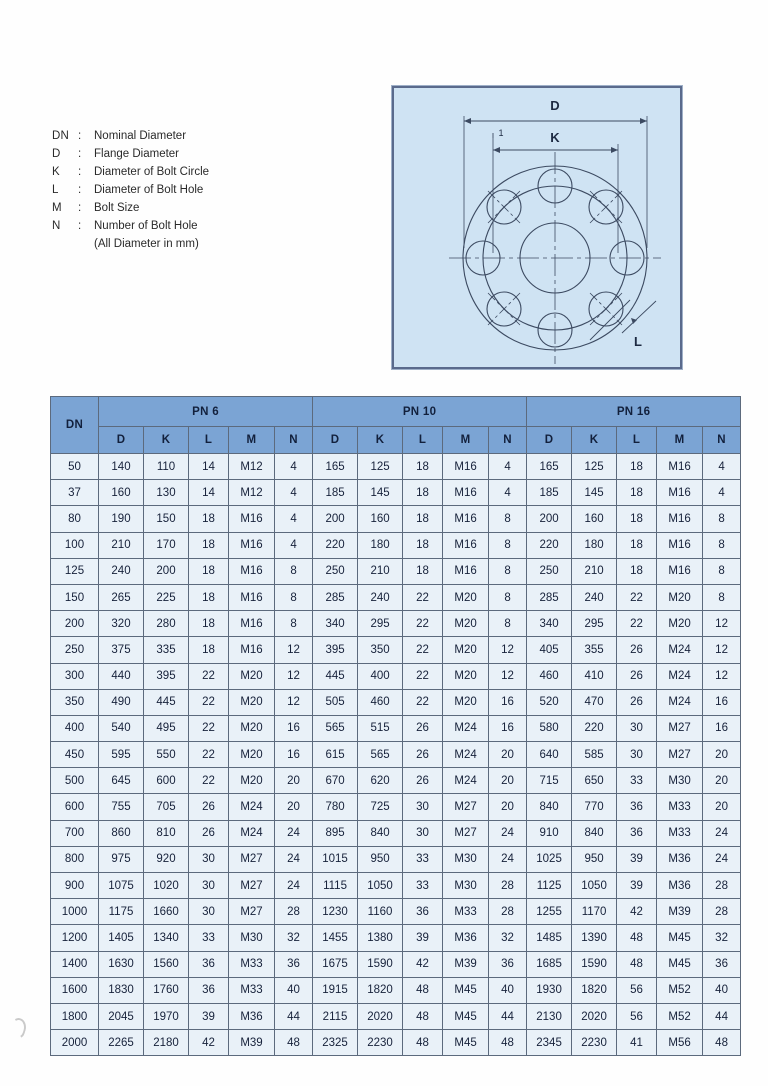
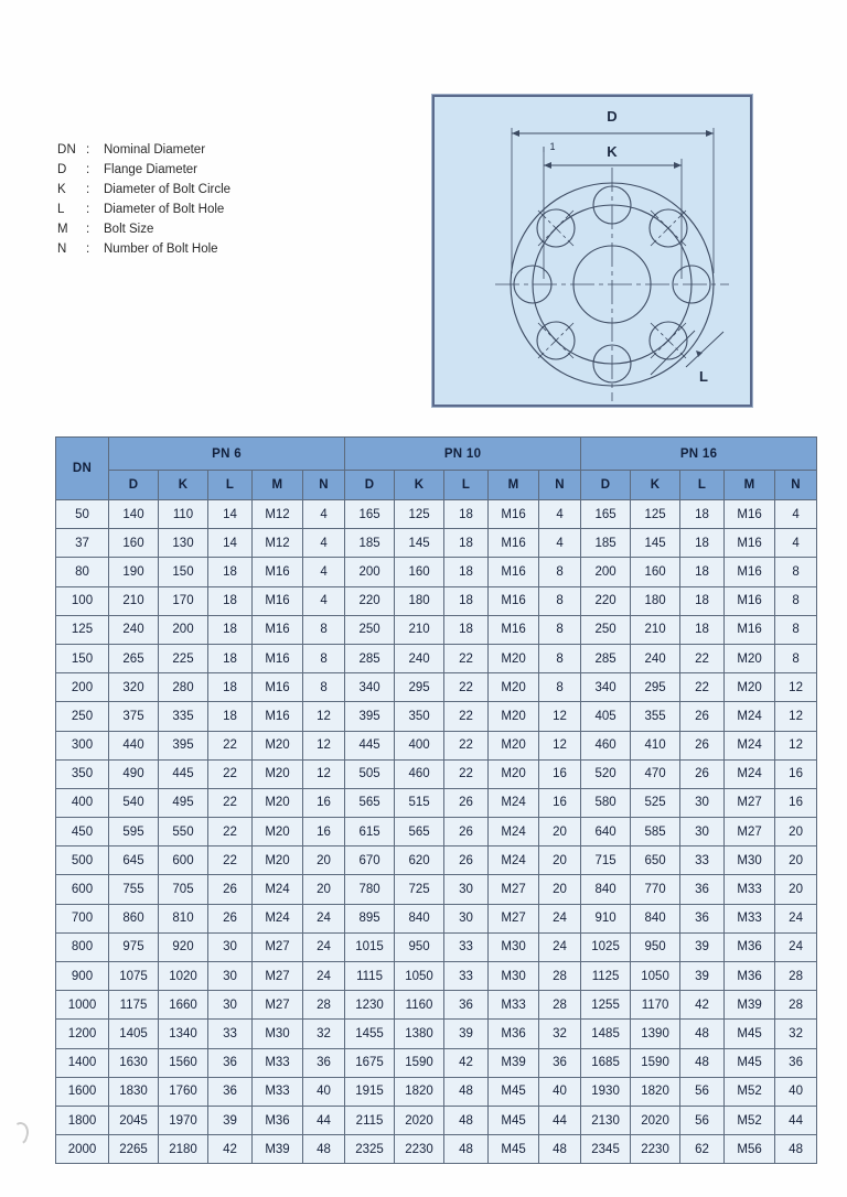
  DN
  :
  Nominal Diameter
  D
  :
  Flange Diameter
  K
  :
  Diameter of Bolt Circle
  L
  :
  Diameter of Bolt Hole
  M
  :
  Bolt Size
  N
  :
  Number of Bolt Hole
- (All Diameter in mm)
  D
  K
  1
  L
  DN	PN 6	PN 10	PN 16
  D	K	L	M	N	D	K	L	M	N	D	K	L	M	N
  50	140	110	14	M12	4	165	125	18	M16	4	165	125	18	M16	4
  37	160	130	14	M12	4	185	145	18	M16	4	185	145	18	M16	4
  80	190	150	18	M16	4	200	160	18	M16	8	200	160	18	M16	8
  100	210	170	18	M16	4	220	180	18	M16	8	220	180	18	M16	8
  125	240	200	18	M16	8	250	210	18	M16	8	250	210	18	M16	8
  150	265	225	18	M16	8	285	240	22	M20	8	285	240	22	M20	8
  200	320	280	18	M16	8	340	295	22	M20	8	340	295	22	M20	12
  250	375	335	18	M16	12	395	350	22	M20	12	405	355	26	M24	12
  300	440	395	22	M20	12	445	400	22	M20	12	460	410	26	M24	12
  350	490	445	22	M20	12	505	460	22	M20	16	520	470	26	M24	16
- 400	540	495	22	M20	16	565	515	26	M24	16	580	220	30	M27	16
+ 400	540	495	22	M20	16	565	515	26	M24	16	580	525	30	M27	16
  450	595	550	22	M20	16	615	565	26	M24	20	640	585	30	M27	20
  500	645	600	22	M20	20	670	620	26	M24	20	715	650	33	M30	20
  600	755	705	26	M24	20	780	725	30	M27	20	840	770	36	M33	20
  700	860	810	26	M24	24	895	840	30	M27	24	910	840	36	M33	24
  800	975	920	30	M27	24	1015	950	33	M30	24	1025	950	39	M36	24
  900	1075	1020	30	M27	24	1115	1050	33	M30	28	1125	1050	39	M36	28
  1000	1175	1660	30	M27	28	1230	1160	36	M33	28	1255	1170	42	M39	28
  1200	1405	1340	33	M30	32	1455	1380	39	M36	32	1485	1390	48	M45	32
  1400	1630	1560	36	M33	36	1675	1590	42	M39	36	1685	1590	48	M45	36
  1600	1830	1760	36	M33	40	1915	1820	48	M45	40	1930	1820	56	M52	40
  1800	2045	1970	39	M36	44	2115	2020	48	M45	44	2130	2020	56	M52	44
- 2000	2265	2180	42	M39	48	2325	2230	48	M45	48	2345	2230	41	M56	48
+ 2000	2265	2180	42	M39	48	2325	2230	48	M45	48	2345	2230	62	M56	48
